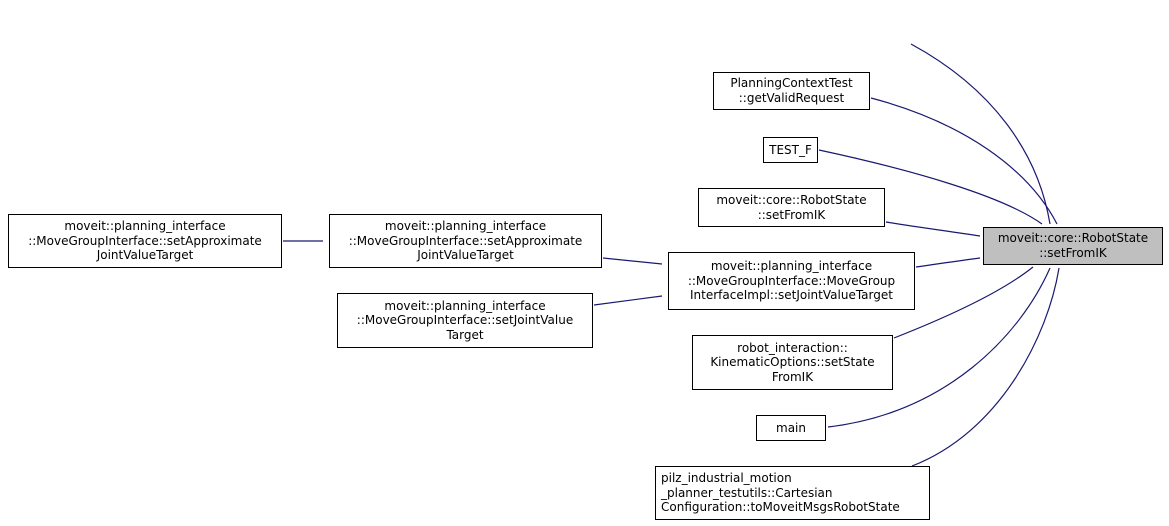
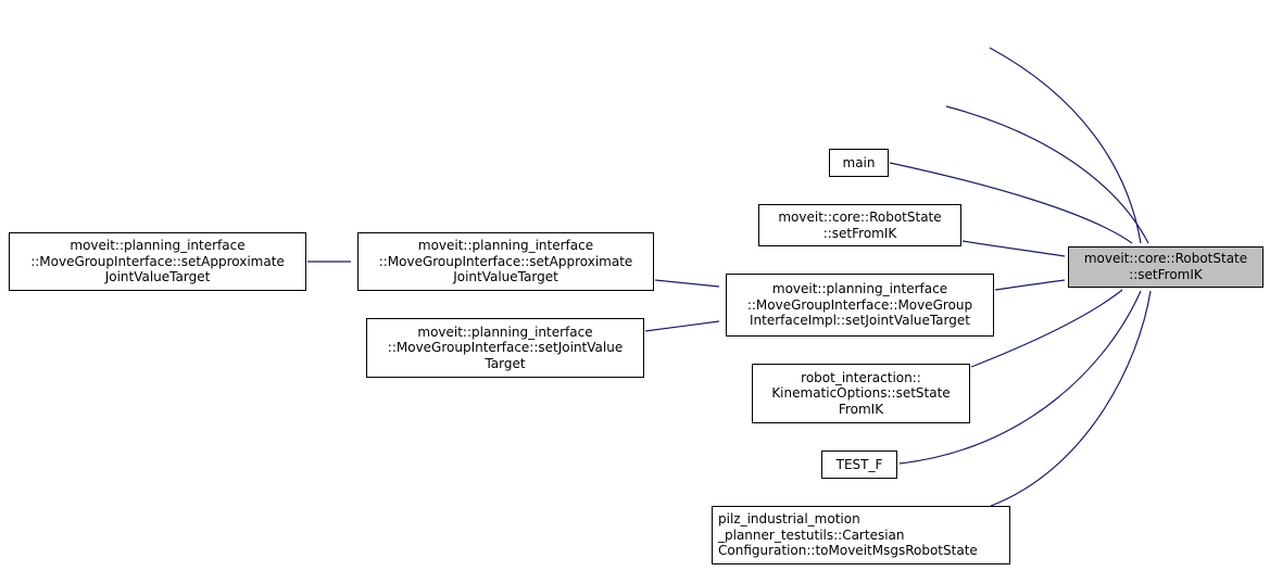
- PlanningContextTest
- ::getValidRequest
- TEST_F
+ main
  moveit::core::RobotState
  ::setFromIK
  moveit::planning_interface
  ::MoveGroupInterface::MoveGroup
  InterfaceImpl::setJointValueTarget
  robot_interaction::
  KinematicOptions::setState
  FromIK
- main
+ TEST_F
  pilz_industrial_motion
  _planner_testutils::Cartesian
  Configuration::toMoveitMsgsRobotState
  moveit::core::RobotState
  ::setFromIK
  moveit::planning_interface
  ::MoveGroupInterface::setApproximate
  JointValueTarget
  moveit::planning_interface
  ::MoveGroupInterface::setApproximate
  JointValueTarget
  moveit::planning_interface
  ::MoveGroupInterface::setJointValue
  Target
